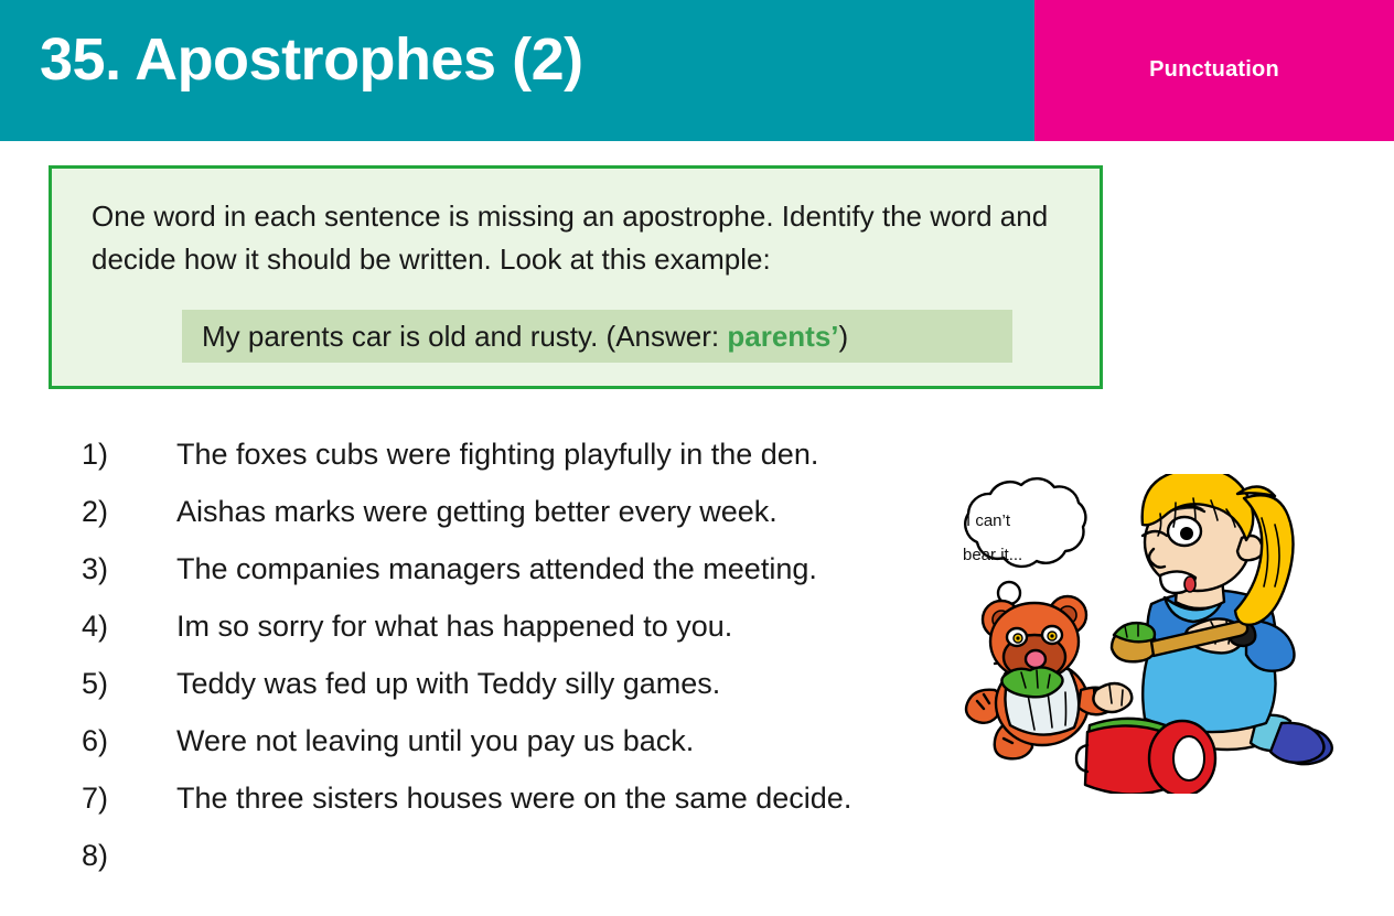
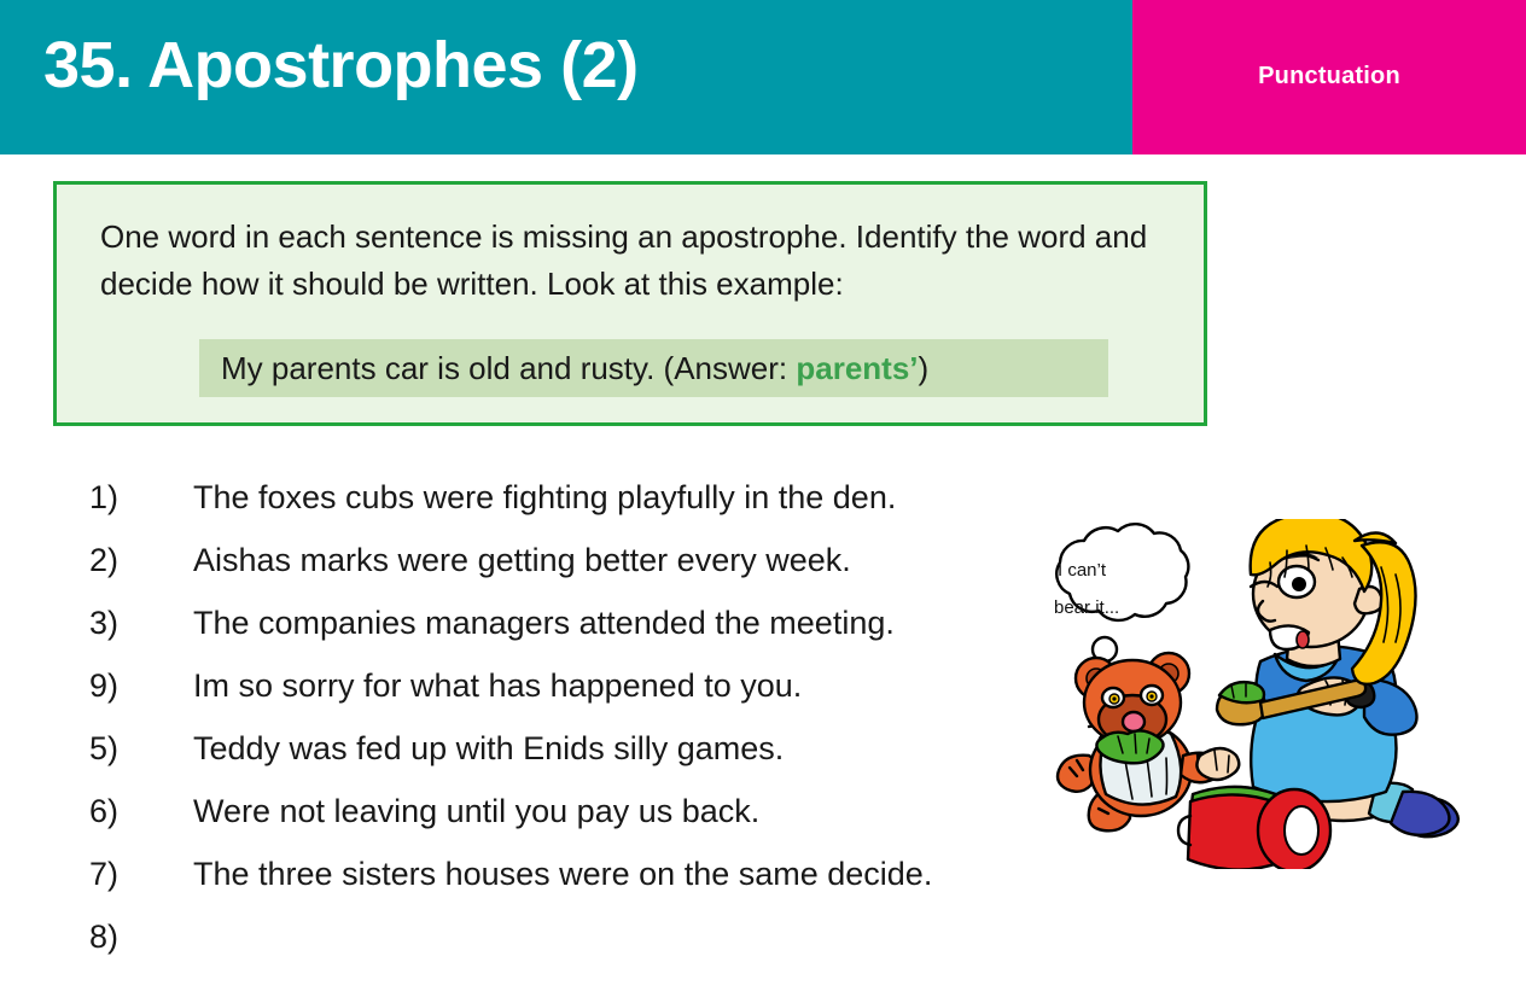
  35. Apostrophes (2)
  Punctuation
  One word in each sentence is missing an apostrophe. Identify the word and decide how it should be written. Look at this example:
  My parents car is old and rusty. (Answer: parents’)
  1)
  The foxes cubs were fighting playfully in the den.
  2)
  Aishas marks were getting better every week.
  3)
  The companies managers attended the meeting.
- 4)
+ 9)
  Im so sorry for what has happened to you.
  5)
- Teddy was fed up with Teddy silly games.
+ Teddy was fed up with Enids silly games.
  6)
  Were not leaving until you pay us back.
  7)
  The three sisters houses were on the same decide.
  8)
  I can’t
  bear it...
